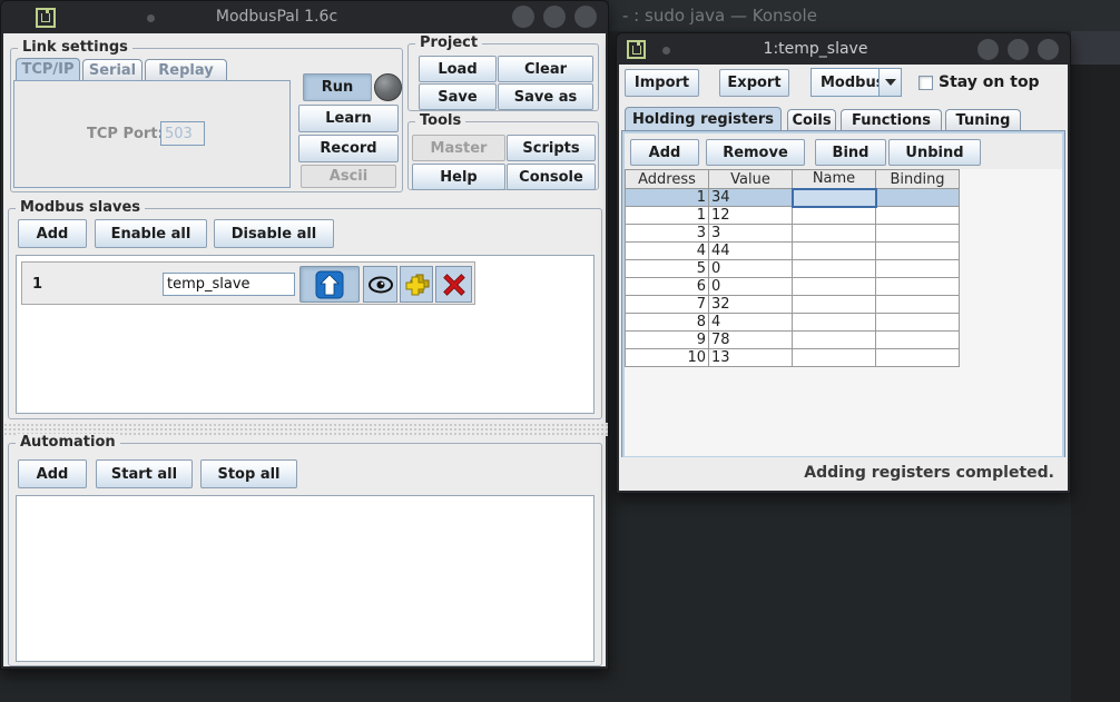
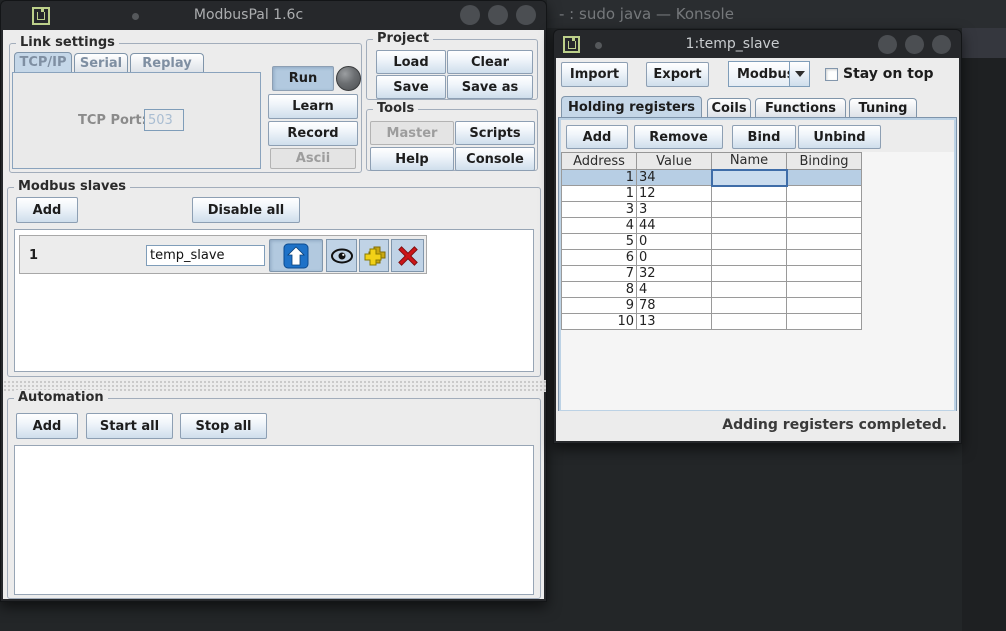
  - : sudo java — Konsole
  ModbusPal 1.6c
  Link settings
  TCP/IP
  Serial
  Replay
  TCP Port
  503
  Run
  Learn
  Record
  Ascii
  Project
  Load
  Clear
  Save
  Save as
  Tools
  Master
  Scripts
  Help
  Console
  Modbus slaves
  Add
- Enable all
  Disable all
  1
  temp_slave
  Automation
  Add
  Start all
  Stop all
  1:temp_slave
  Import
  Export
  Modbu
  Stay on top
  Holding registers
  Coils
  Functions
  Tuning
  Add
  Remove
  Bind
  Unbind
  Address	Value	Name	Binding
  1	34
  1	12
  3	3
  4	44
  5	0
  6	0
  7	32
  8	4
  9	78
  10	13
  Adding registers completed.
